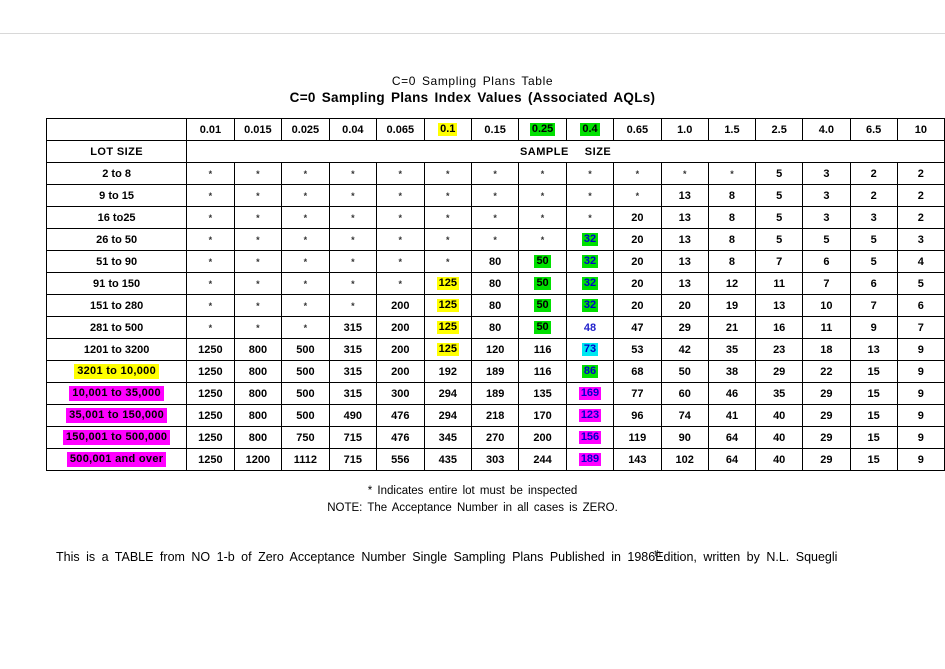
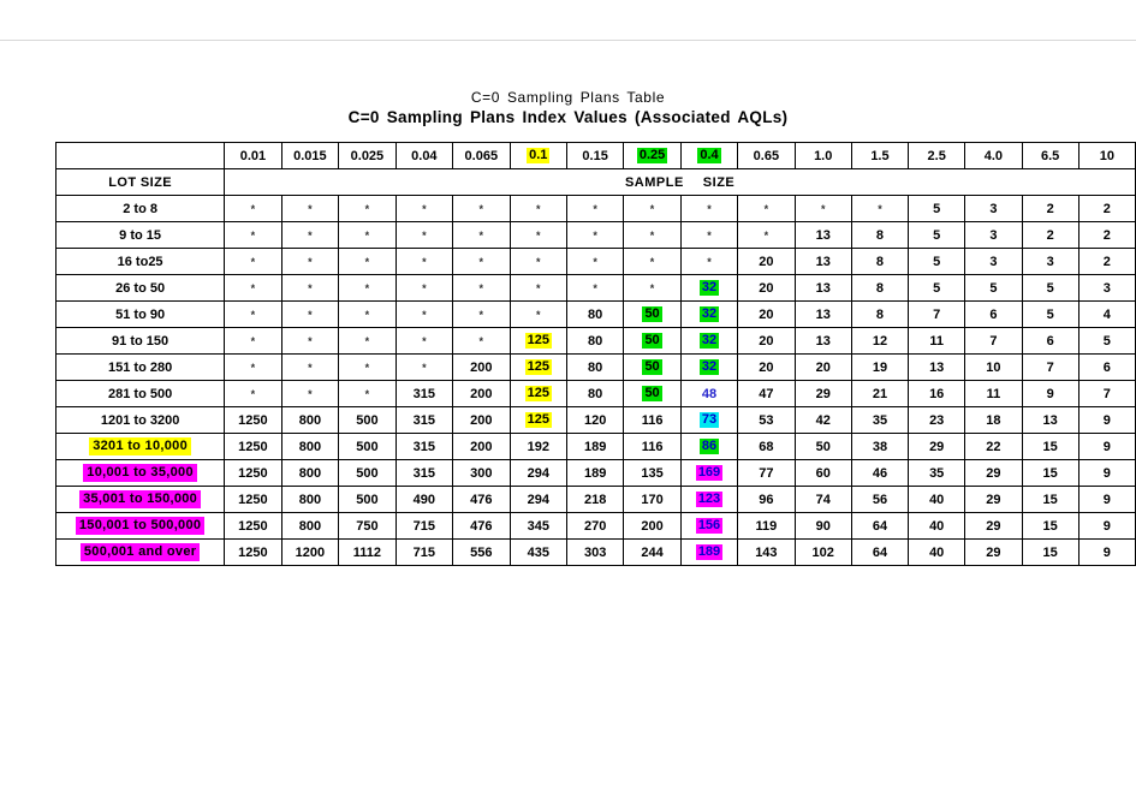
  C=0 Sampling Plans Table
  C=0 Sampling Plans Index Values (Associated AQLs)
  	0.01	0.015	0.025	0.04	0.065	0.1	0.15	0.25	0.4	0.65	1.0	1.5	2.5	4.0	6.5	10
  LOT SIZE	SAMPLE SIZE
  2 to 8	*	*	*	*	*	*	*	*	*	*	*	*	5	3	2	2
  9 to 15	*	*	*	*	*	*	*	*	*	*	13	8	5	3	2	2
  16 to25	*	*	*	*	*	*	*	*	*	20	13	8	5	3	3	2
  26 to 50	*	*	*	*	*	*	*	*	32	20	13	8	5	5	5	3
  51 to 90	*	*	*	*	*	*	80	50	32	20	13	8	7	6	5	4
  91 to 150	*	*	*	*	*	125	80	50	32	20	13	12	11	7	6	5
  151 to 280	*	*	*	*	200	125	80	50	32	20	20	19	13	10	7	6
  281 to 500	*	*	*	315	200	125	80	50	48	47	29	21	16	11	9	7
  1201 to 3200	1250	800	500	315	200	125	120	116	73	53	42	35	23	18	13	9
  3201 to 10,000	1250	800	500	315	200	192	189	116	86	68	50	38	29	22	15	9
  10,001 to 35,000	1250	800	500	315	300	294	189	135	169	77	60	46	35	29	15	9
- 35,001 to 150,000	1250	800	500	490	476	294	218	170	123	96	74	41	40	29	15	9
+ 35,001 to 150,000	1250	800	500	490	476	294	218	170	123	96	74	56	40	29	15	9
  150,001 to 500,000	1250	800	750	715	476	345	270	200	156	119	90	64	40	29	15	9
  500,001 and over	1250	1200	1112	715	556	435	303	244	189	143	102	64	40	29	15	9
- * Indicates entire lot must be inspected
- NOTE: The Acceptance Number in all cases is ZERO.
- This is a TABLE from NO 1-b of Zero Acceptance Number Single Sampling Plans Published in 1986thEdition, written by N.L. Squegli
